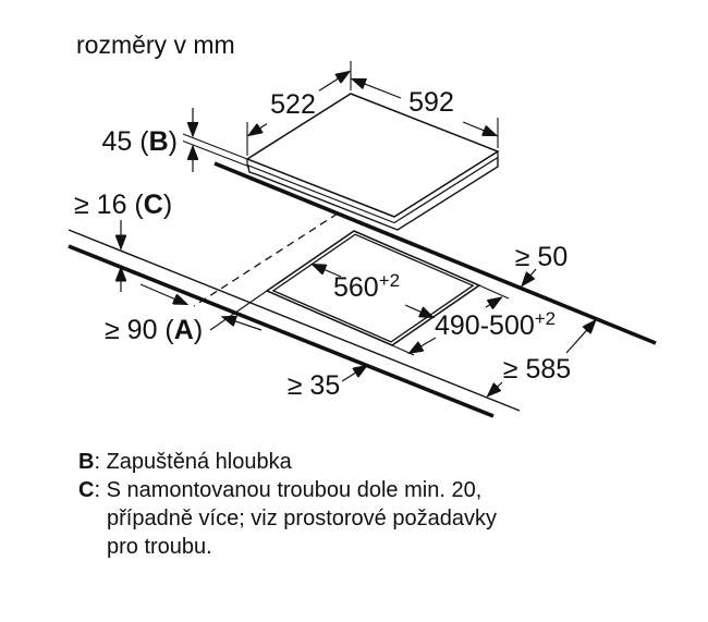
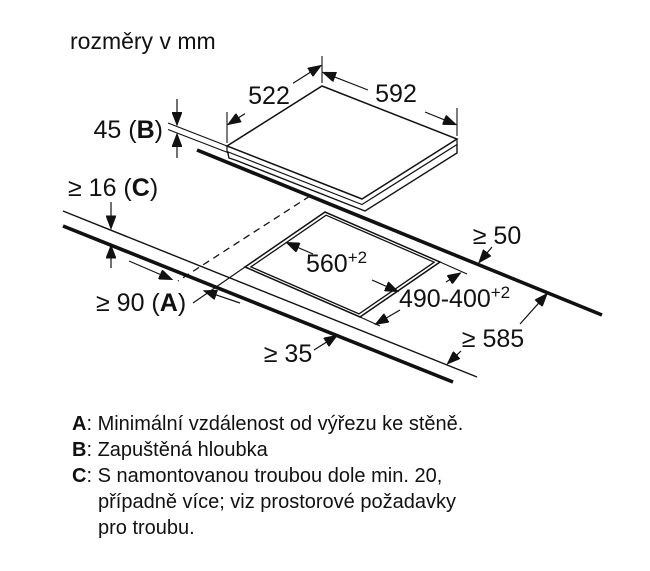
  rozměry v mm
  522
  592
  45 (B)
  ≥ 16 (C)
  ≥ 90 (A)
  560+2
- 490-500+2
+ 490-400+2
  ≥ 50
  ≥ 585
  ≥ 35
+ A: Minimální vzdálenost od výřezu ke stěně.
  B: Zapuštěná hloubka
  C: S namontovanou troubou dole min. 20,
  případně více; viz prostorové požadavky
  pro troubu.
